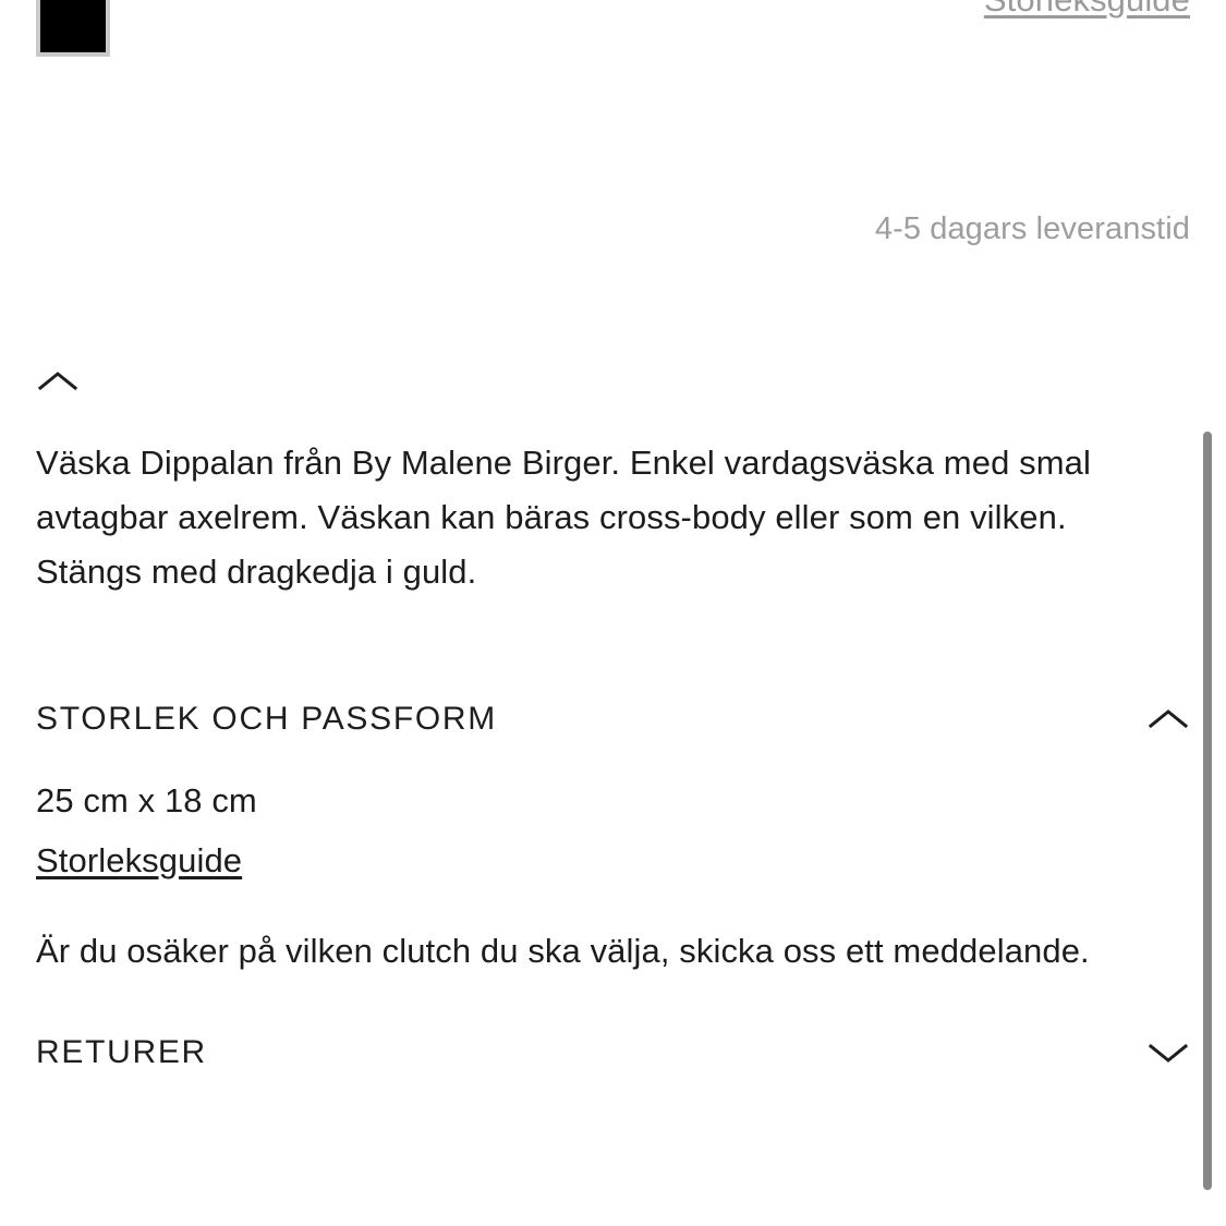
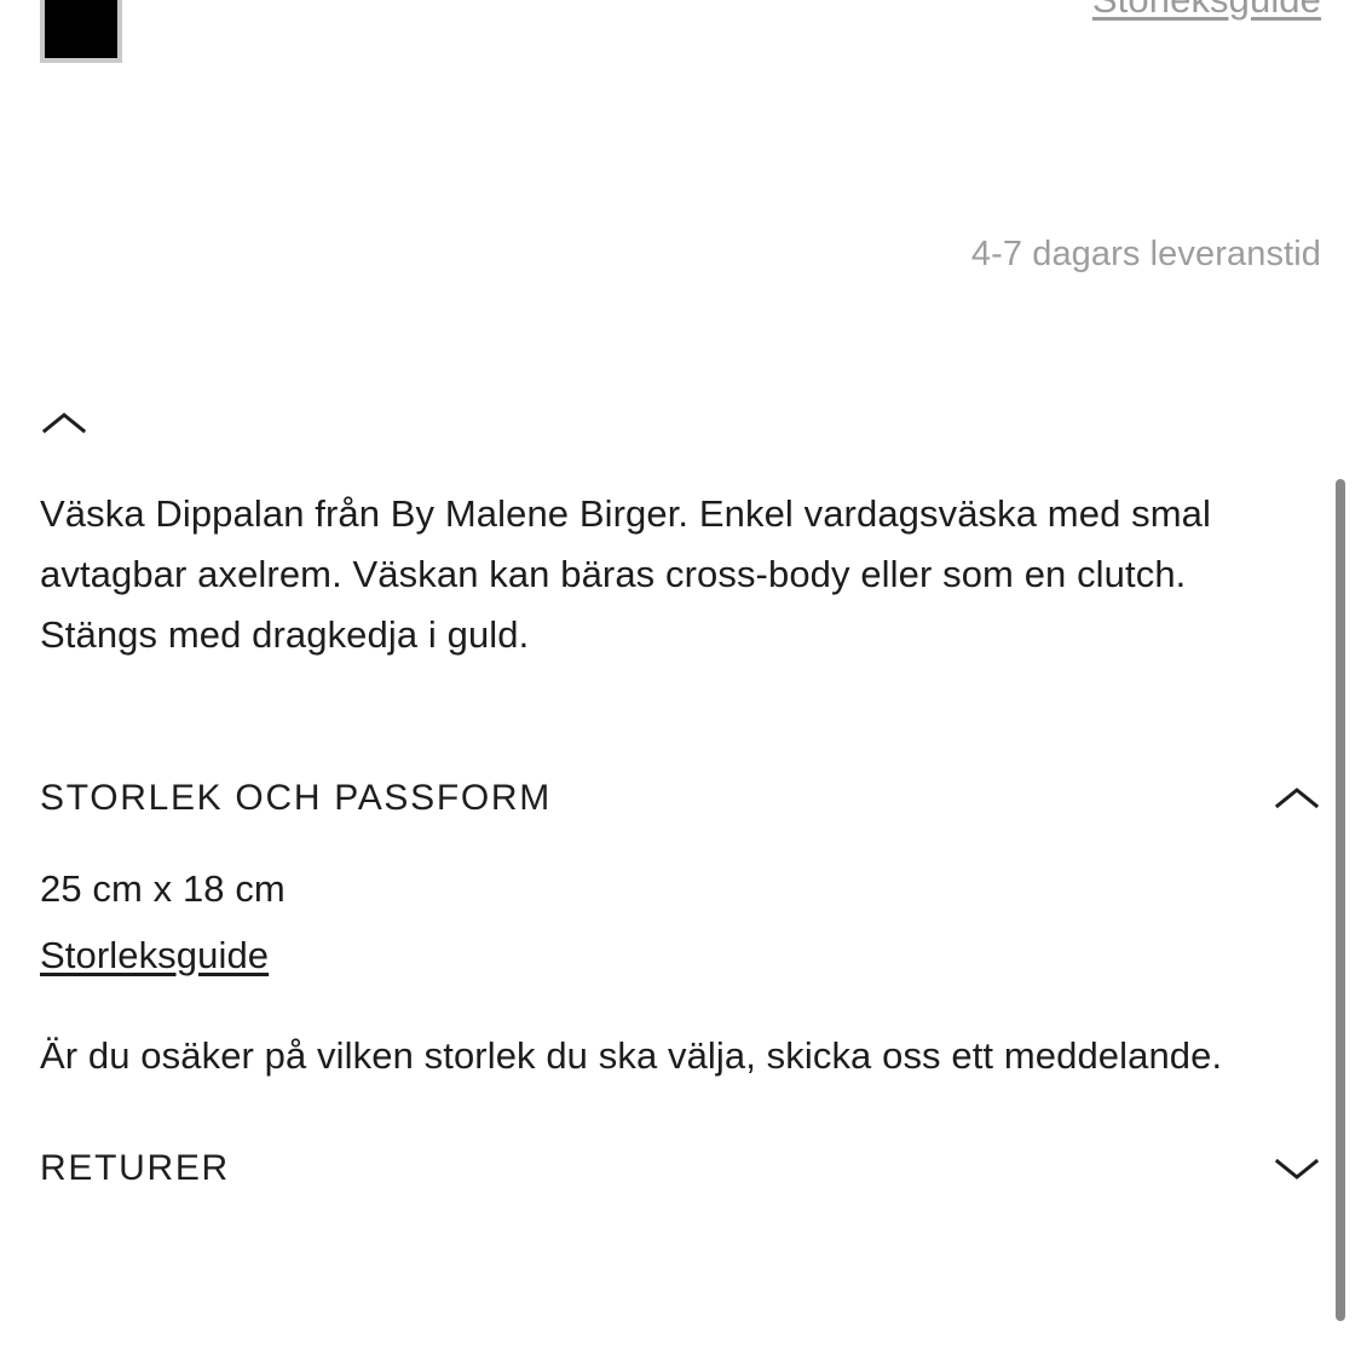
- 4-5 dagars leveranstid
+ 4-7 dagars leveranstid
- Väska Dippalan från By Malene Birger. Enkel vardagsväska med smal avtagbar axelrem. Väskan kan bäras cross-body eller som en vilken. Stängs med dragkedja i guld.
+ Väska Dippalan från By Malene Birger. Enkel vardagsväska med smal avtagbar axelrem. Väskan kan bäras cross-body eller som en clutch. Stängs med dragkedja i guld.
  STORLEK OCH PASSFORM
  25 cm x 18 cm
  Storleksguide
- Är du osäker på vilken clutch du ska välja, skicka oss ett meddelande.
+ Är du osäker på vilken storlek du ska välja, skicka oss ett meddelande.
  RETURER
